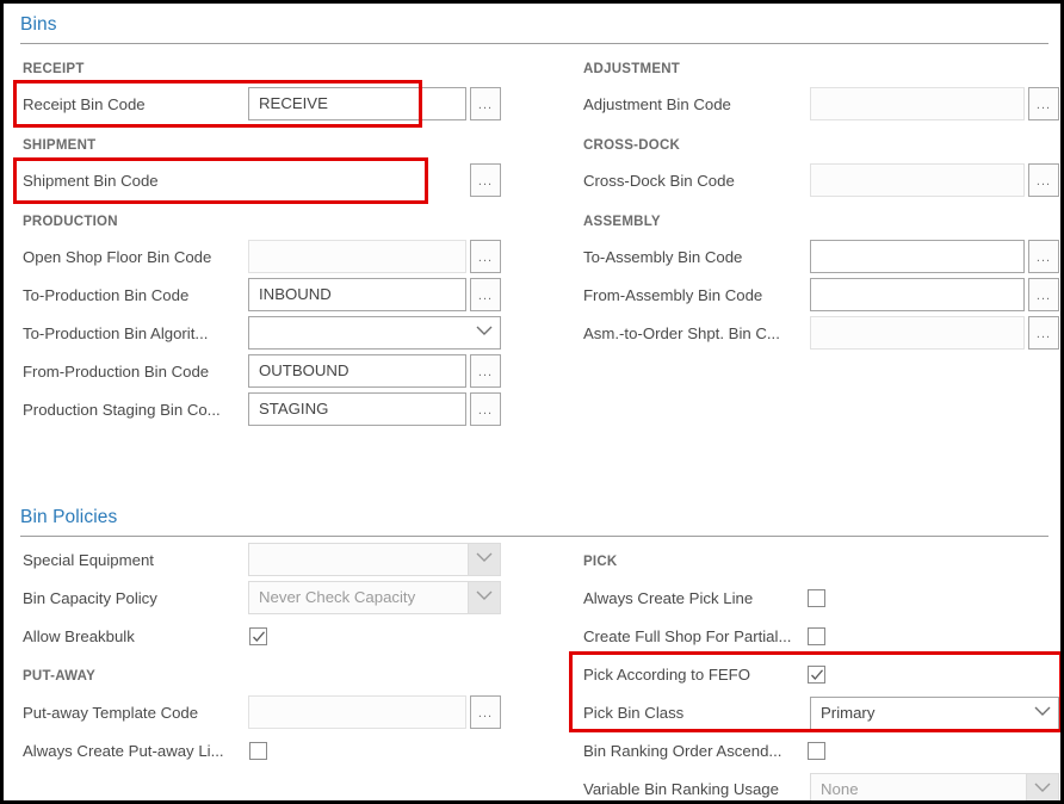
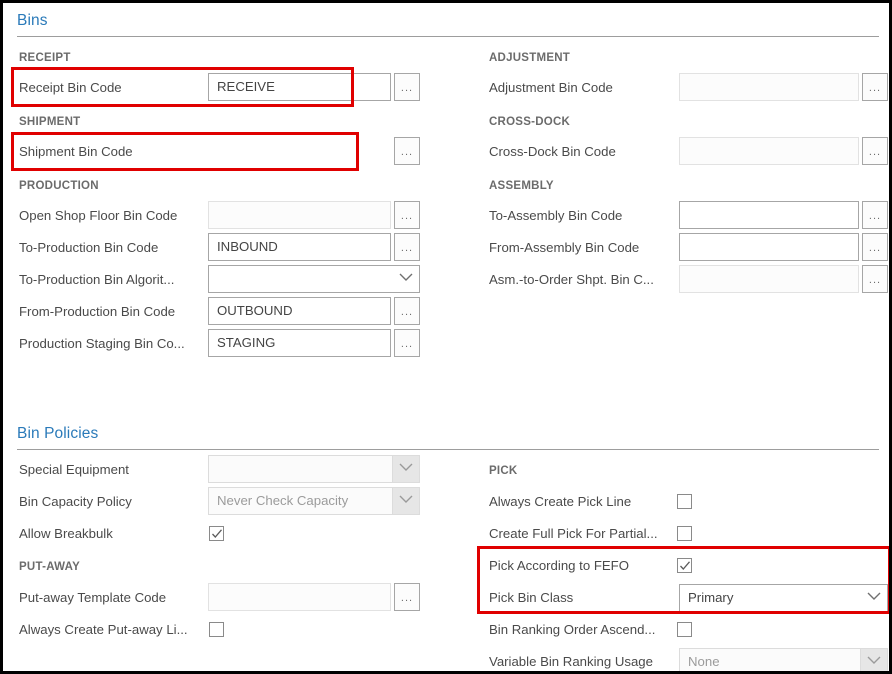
  Bins
  RECEIPT
  Receipt Bin Code
  RECEIVE
  ...
  SHIPMENT
  Shipment Bin Code
  ...
  PRODUCTION
  Open Shop Floor Bin Code
  ...
  To-Production Bin Code
  INBOUND
  ...
  To-Production Bin Algorit...
  From-Production Bin Code
  OUTBOUND
  ...
  Production Staging Bin Co...
  STAGING
  ...
  ADJUSTMENT
  Adjustment Bin Code
  ...
  CROSS-DOCK
  Cross-Dock Bin Code
  ...
  ASSEMBLY
  To-Assembly Bin Code
  ...
  From-Assembly Bin Code
  ...
  Asm.-to-Order Shpt. Bin C...
  ...
  Bin Policies
  Special Equipment
  Bin Capacity Policy
  Never Check Capacity
  Allow Breakbulk
  PUT-AWAY
  Put-away Template Code
  ...
  Always Create Put-away Li...
  PICK
  Always Create Pick Line
- Create Full Shop For Partial...
+ Create Full Pick For Partial...
  Pick According to FEFO
  Pick Bin Class
  Primary
  Bin Ranking Order Ascend...
  Variable Bin Ranking Usage
  None
